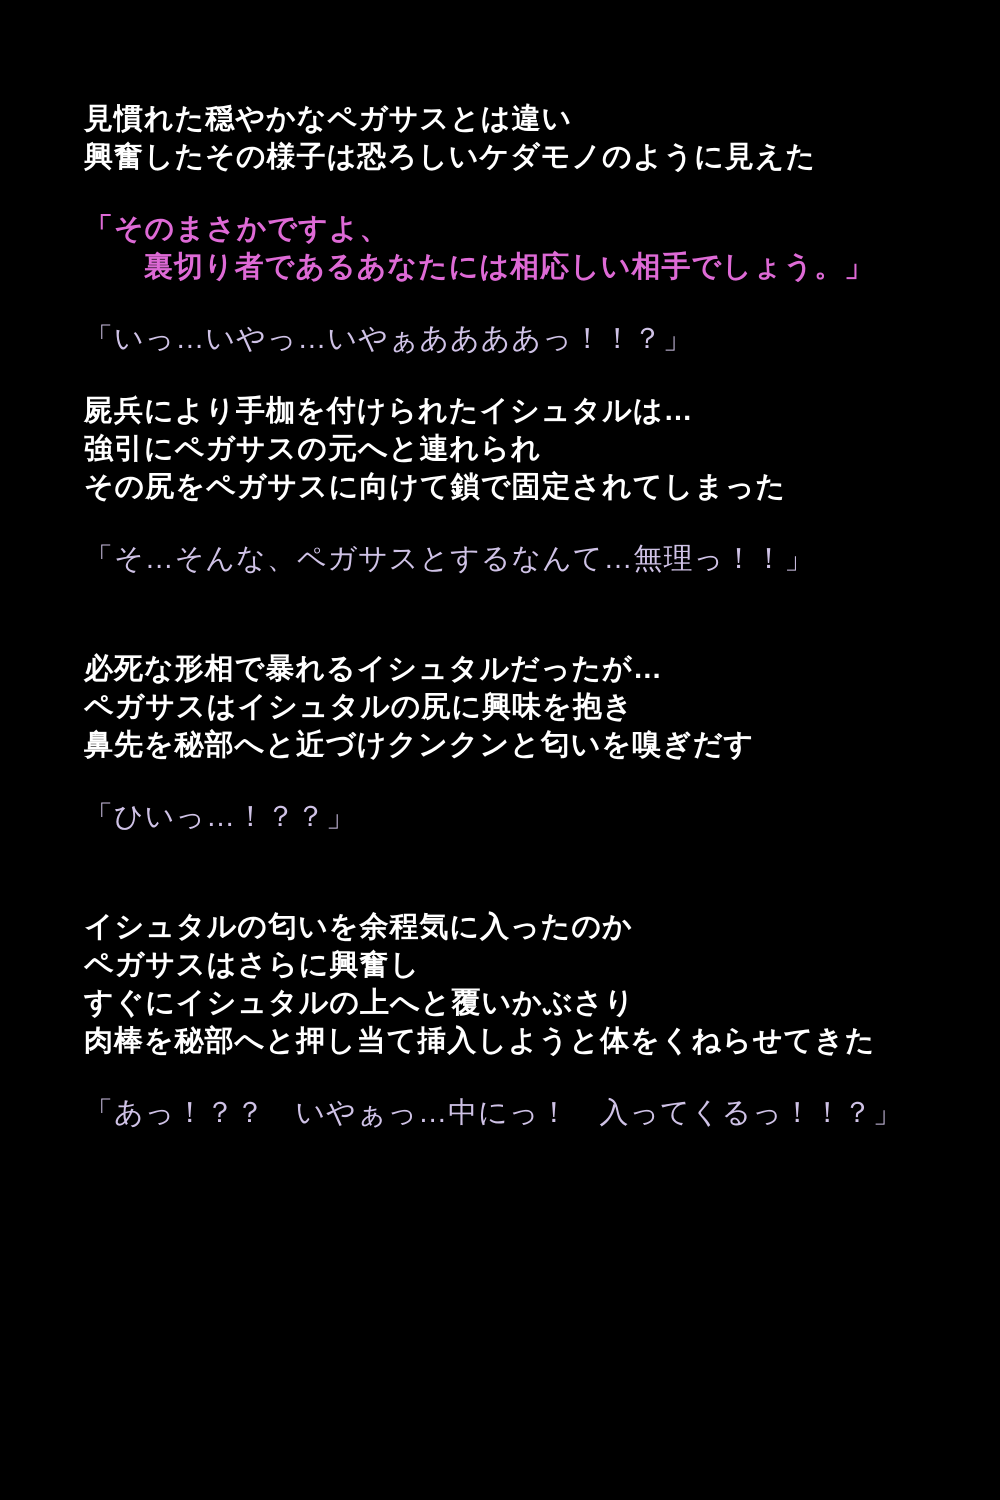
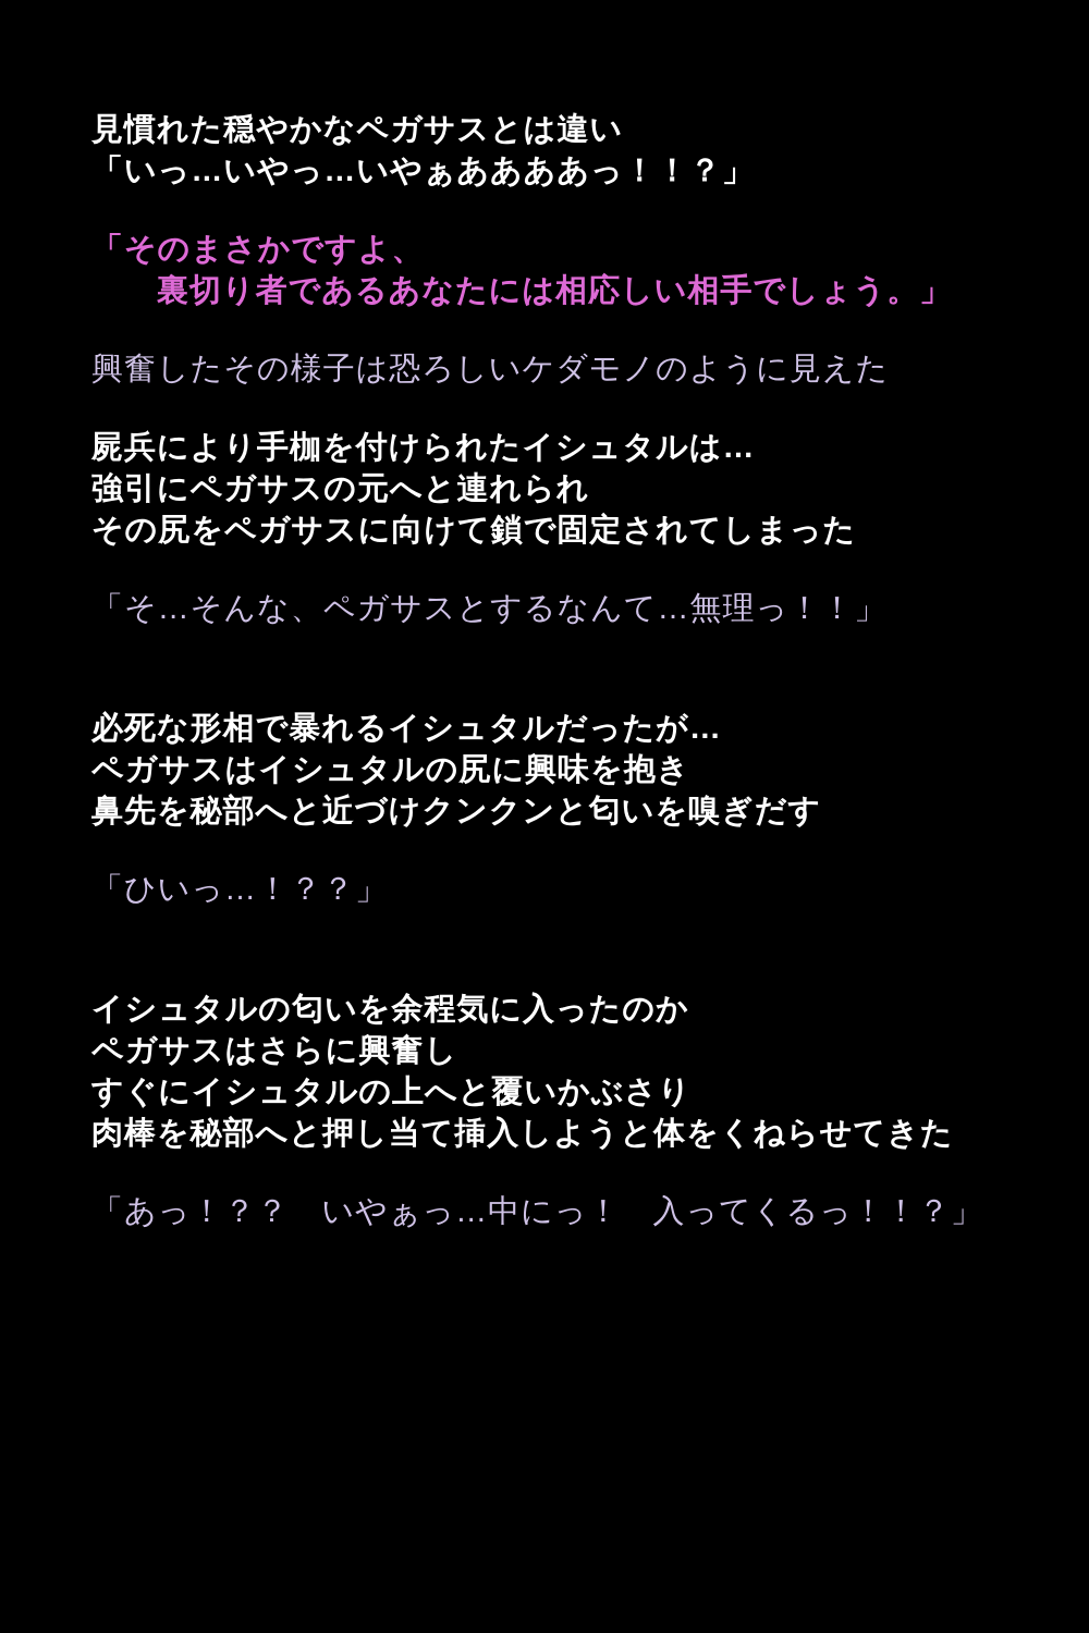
  見慣れた穏やかなペガサスとは違い
- 興奮したその様子は恐ろしいケダモノのように見えた
+ 「いっ…いやっ…いやぁああああっ！！？」
  「そのまさかですよ、
  裏切り者であるあなたには相応しい相手でしょう。」
- 「いっ…いやっ…いやぁああああっ！！？」
+ 興奮したその様子は恐ろしいケダモノのように見えた
  屍兵により手枷を付けられたイシュタルは…
  強引にペガサスの元へと連れられ
  その尻をペガサスに向けて鎖で固定されてしまった
  「そ…そんな、ペガサスとするなんて…無理っ！！」
  必死な形相で暴れるイシュタルだったが…
  ペガサスはイシュタルの尻に興味を抱き
  鼻先を秘部へと近づけクンクンと匂いを嗅ぎだす
  「ひいっ…！？？」
  イシュタルの匂いを余程気に入ったのか
  ペガサスはさらに興奮し
  すぐにイシュタルの上へと覆いかぶさり
  肉棒を秘部へと押し当て挿入しようと体をくねらせてきた
  「あっ！？？ いやぁっ…中にっ！ 入ってくるっ！！？」
